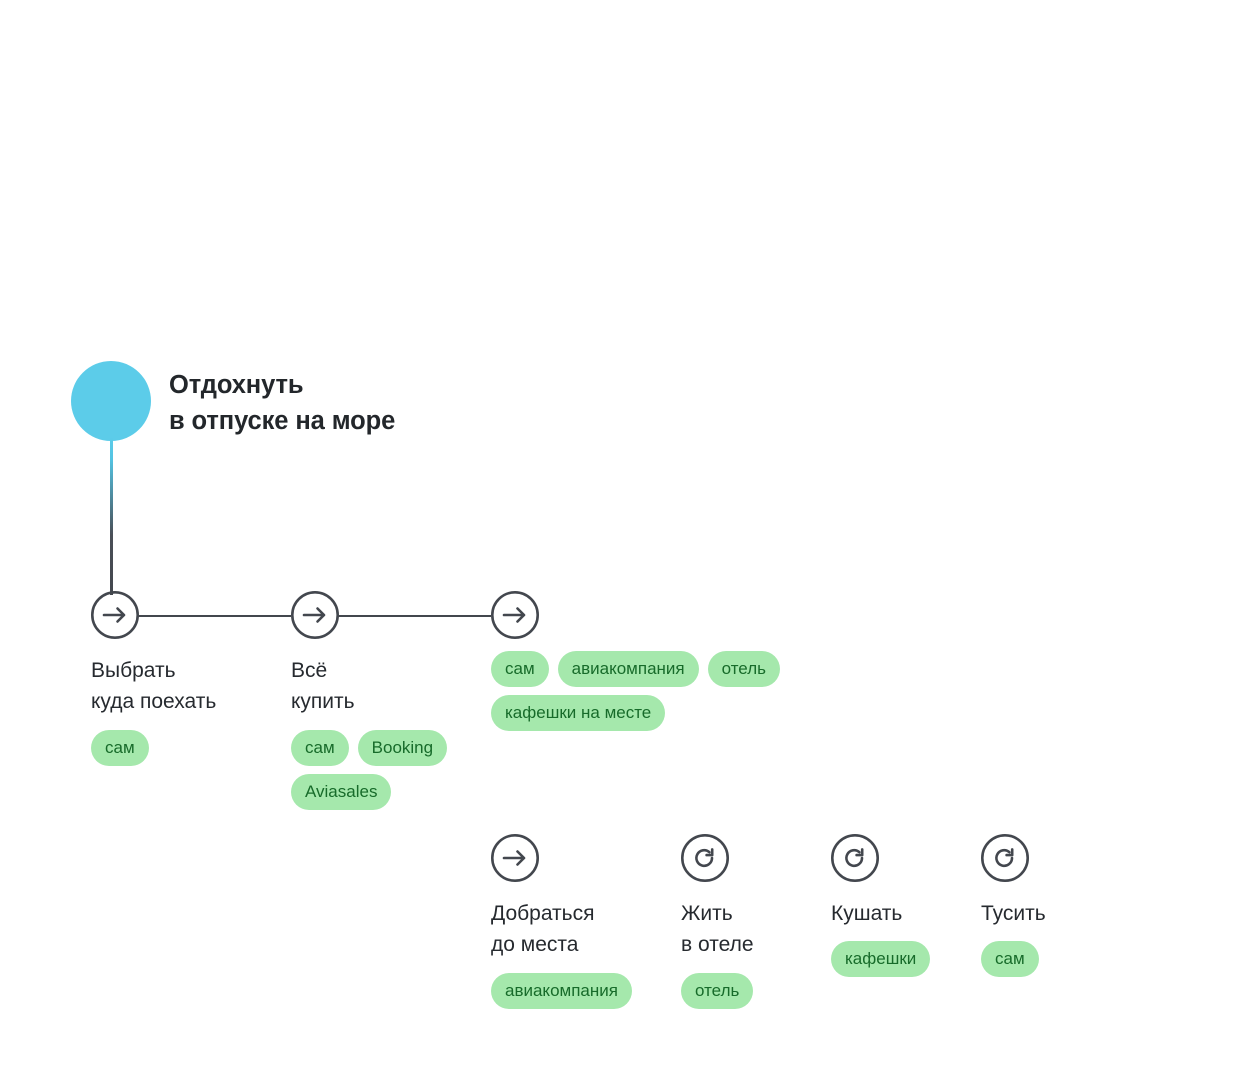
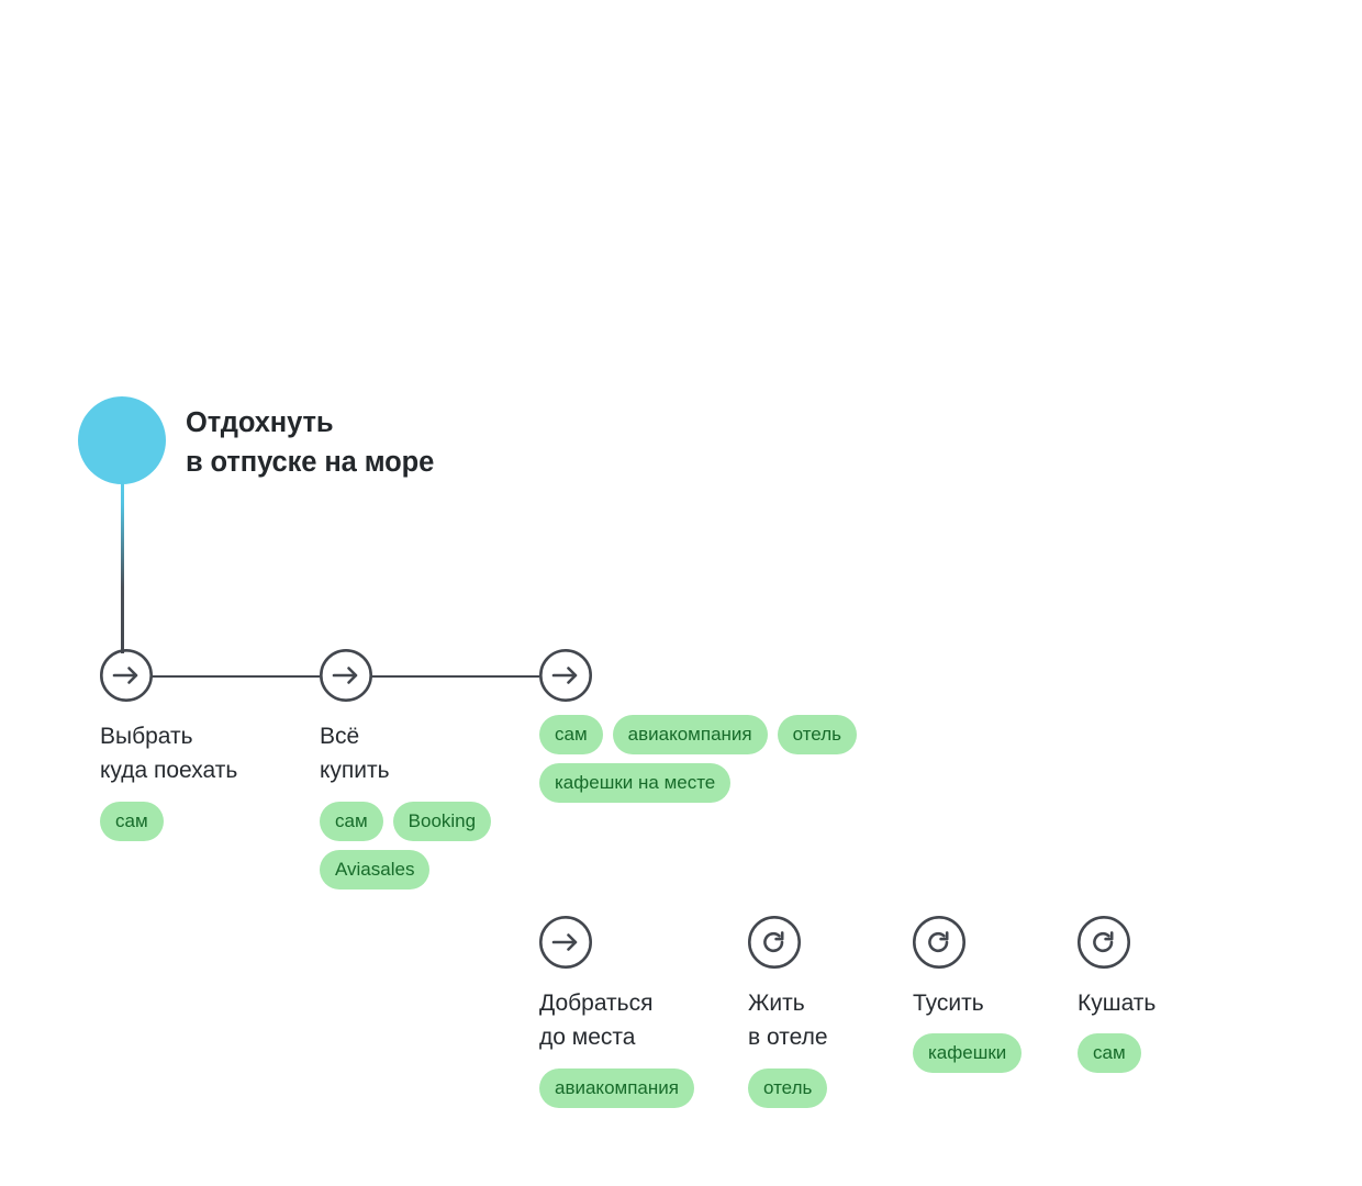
  Отдохнуть
  в отпуске на море
  Выбрать
  куда поехать
  сам
  Всё
  купить
  сам
  Booking
  Aviasales
  сам
  авиакомпания
  отель
  кафешки на месте
  Добраться
  до места
  авиакомпания
  Жить
  в отеле
  отель
- Кушать
+ Тусить
  кафешки
- Тусить
+ Кушать
  сам
